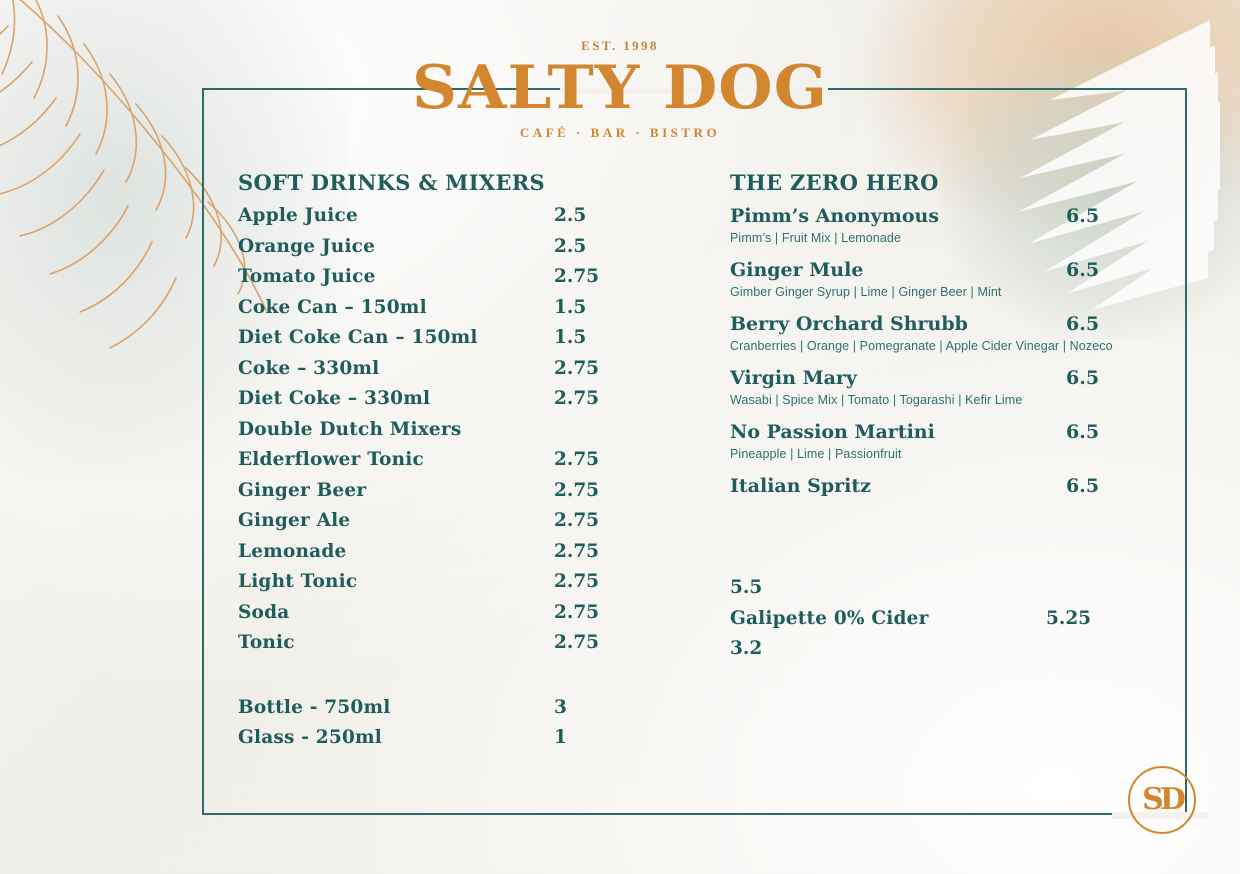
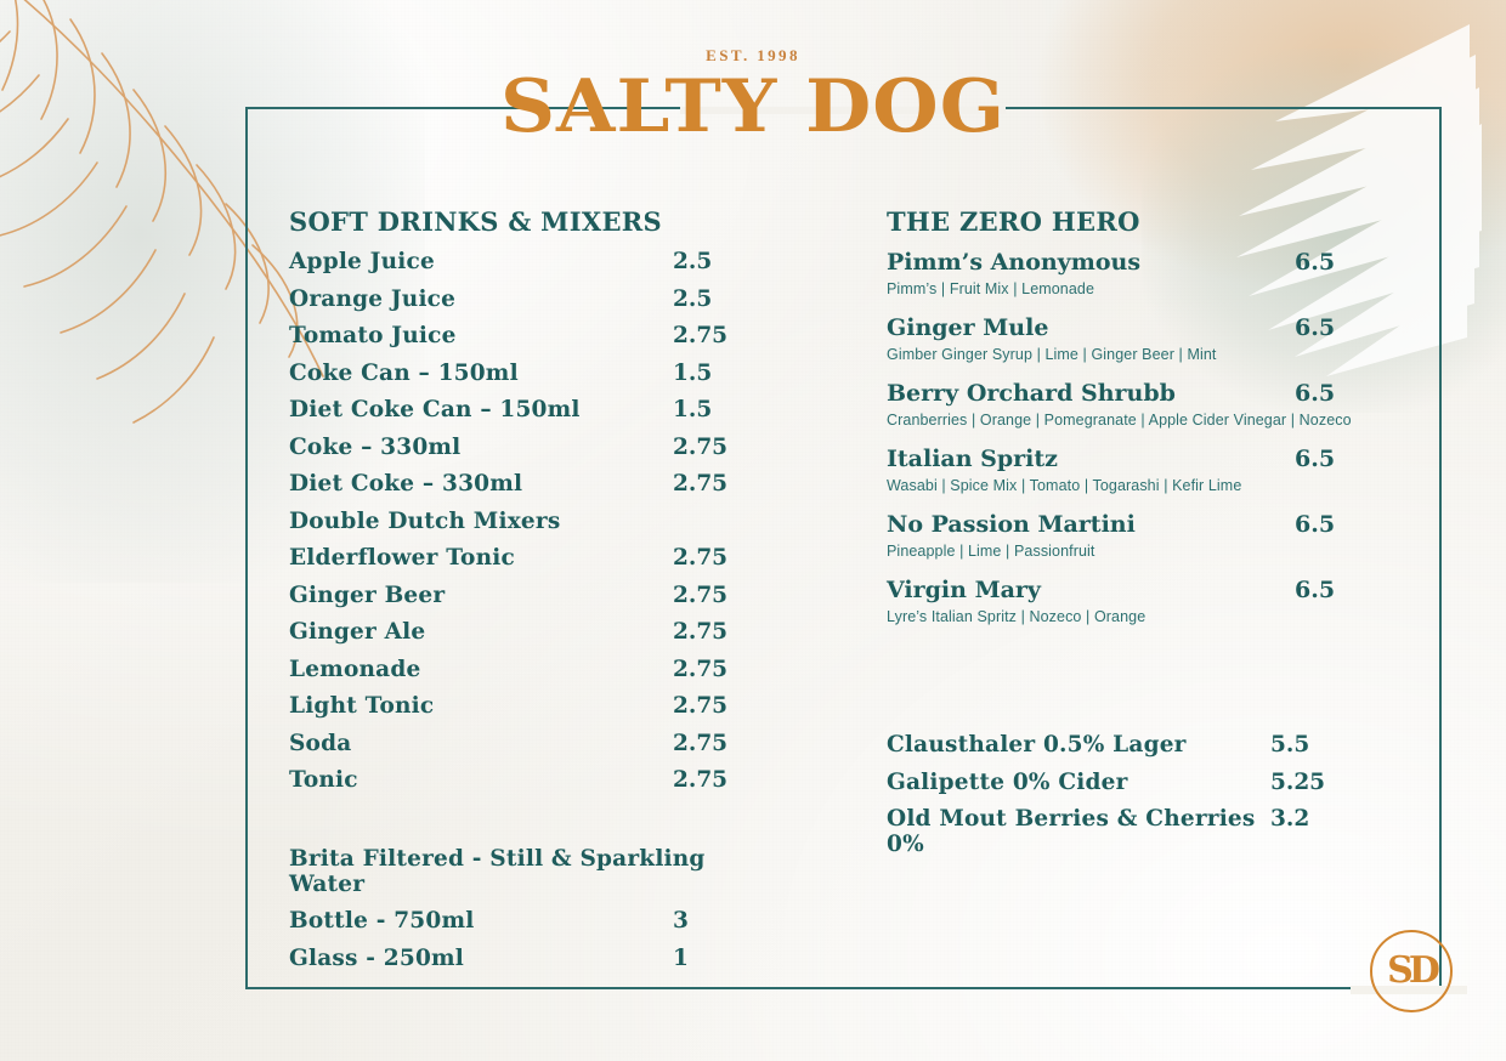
  EST. 1998
  SALTY DOG
- CAFÉ · BAR · BISTRO
  SOFT DRINKS & MIXERS
  Apple Juice
  2.5
  Orange Juice
  2.5
  Tomato Juice
  2.75
  Coke Can – 150ml
  1.5
  Diet Coke Can – 150ml
  1.5
  Coke – 330ml
  2.75
  Diet Coke – 330ml
  2.75
  Double Dutch Mixers
  Elderflower Tonic
  2.75
  Ginger Beer
  2.75
  Ginger Ale
  2.75
  Lemonade
  2.75
  Light Tonic
  2.75
  Soda
  2.75
  Tonic
  2.75
+ Brita Filtered - Still & Sparkling Water
  Bottle - 750ml
  3
  Glass - 250ml
  1
  THE ZERO HERO
  Pimm’s Anonymous
  6.5
  Pimm’s | Fruit Mix | Lemonade
  Ginger Mule
  6.5
  Gimber Ginger Syrup | Lime | Ginger Beer | Mint
  Berry Orchard Shrubb
  6.5
  Cranberries | Orange | Pomegranate | Apple Cider Vinegar | Nozeco
- Virgin Mary
+ Italian Spritz
  6.5
  Wasabi | Spice Mix | Tomato | Togarashi | Kefir Lime
  No Passion Martini
  6.5
  Pineapple | Lime | Passionfruit
- Italian Spritz
+ Virgin Mary
  6.5
+ Lyre’s Italian Spritz | Nozeco | Orange
+ Clausthaler 0.5% Lager
  5.5
  Galipette 0% Cider
  5.25
+ Old Mout Berries & Cherries 0%
  3.2
  SD
